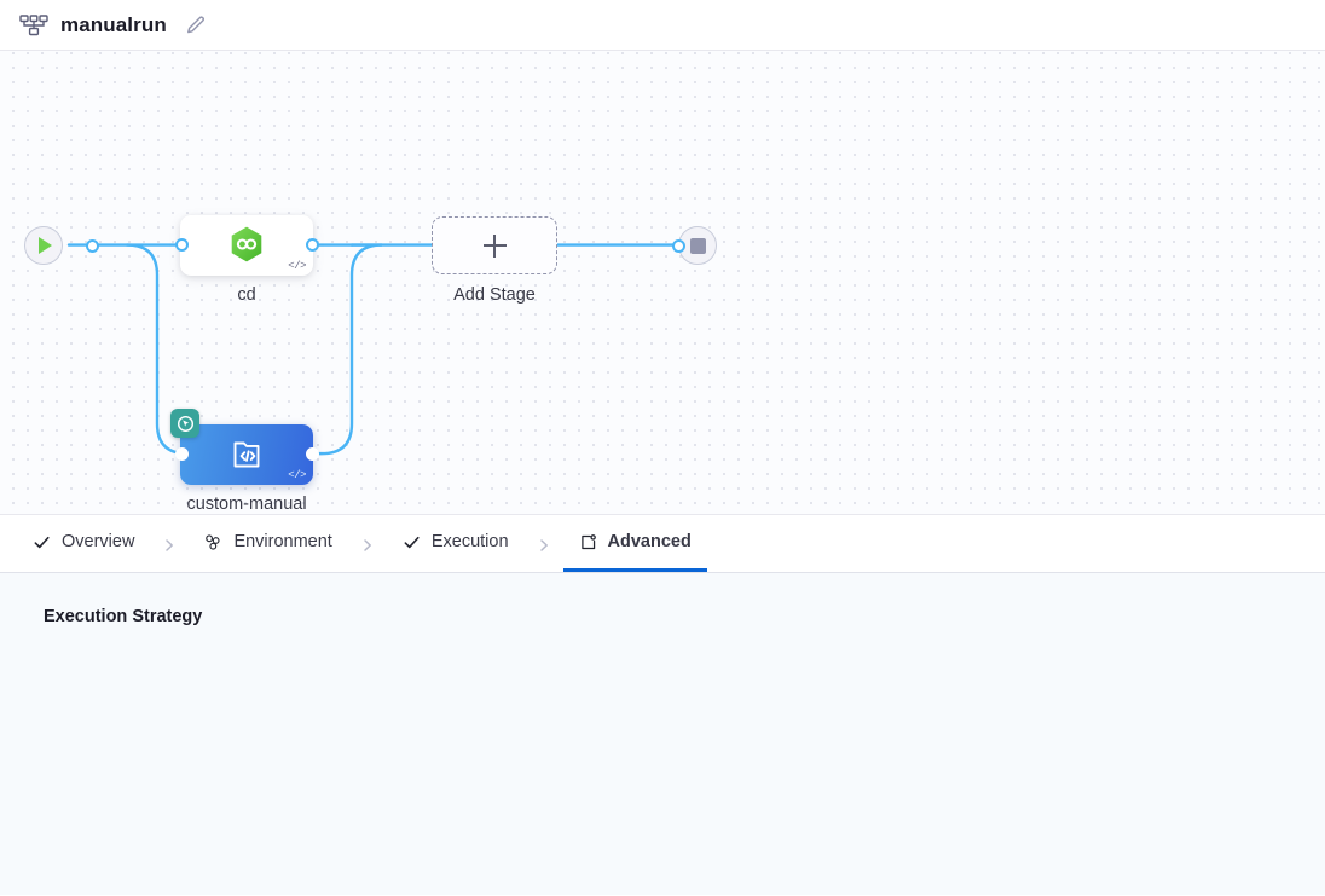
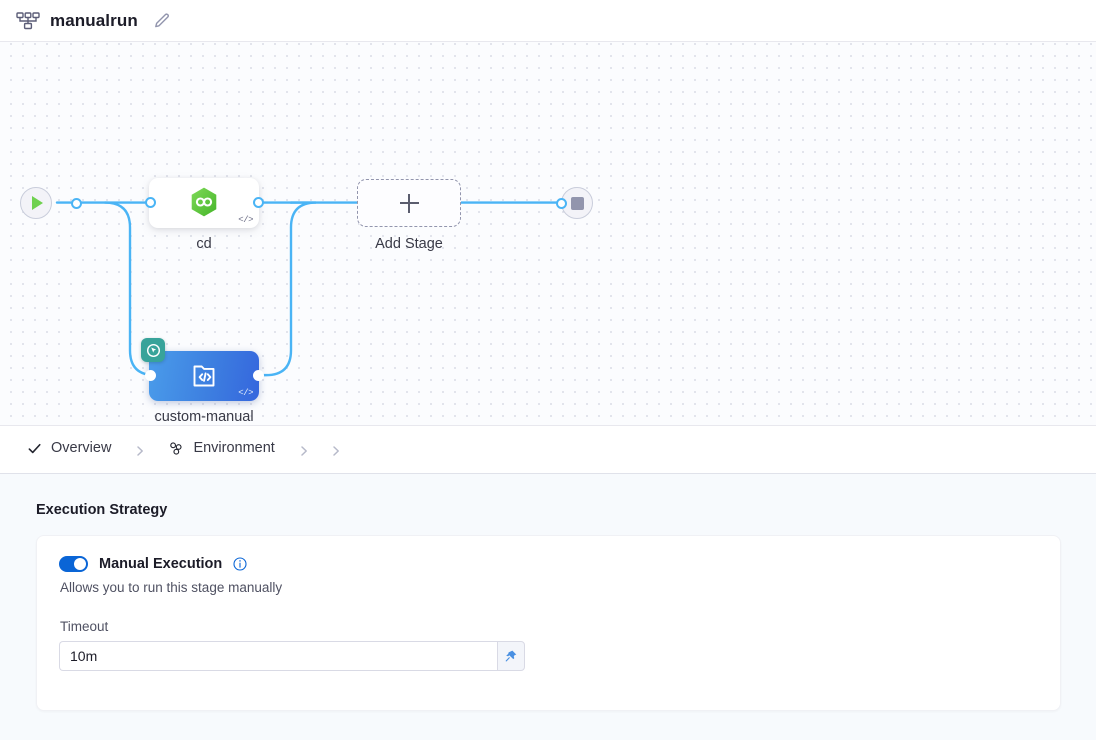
  manualrun
  </>
  cd
  </>
  custom-manual
  Add Stage
  Overview
  Environment
- Execution
- Advanced
  Execution Strategy
+ Manual Execution
+ Allows you to run this stage manually
+ Timeout
+ 10m
